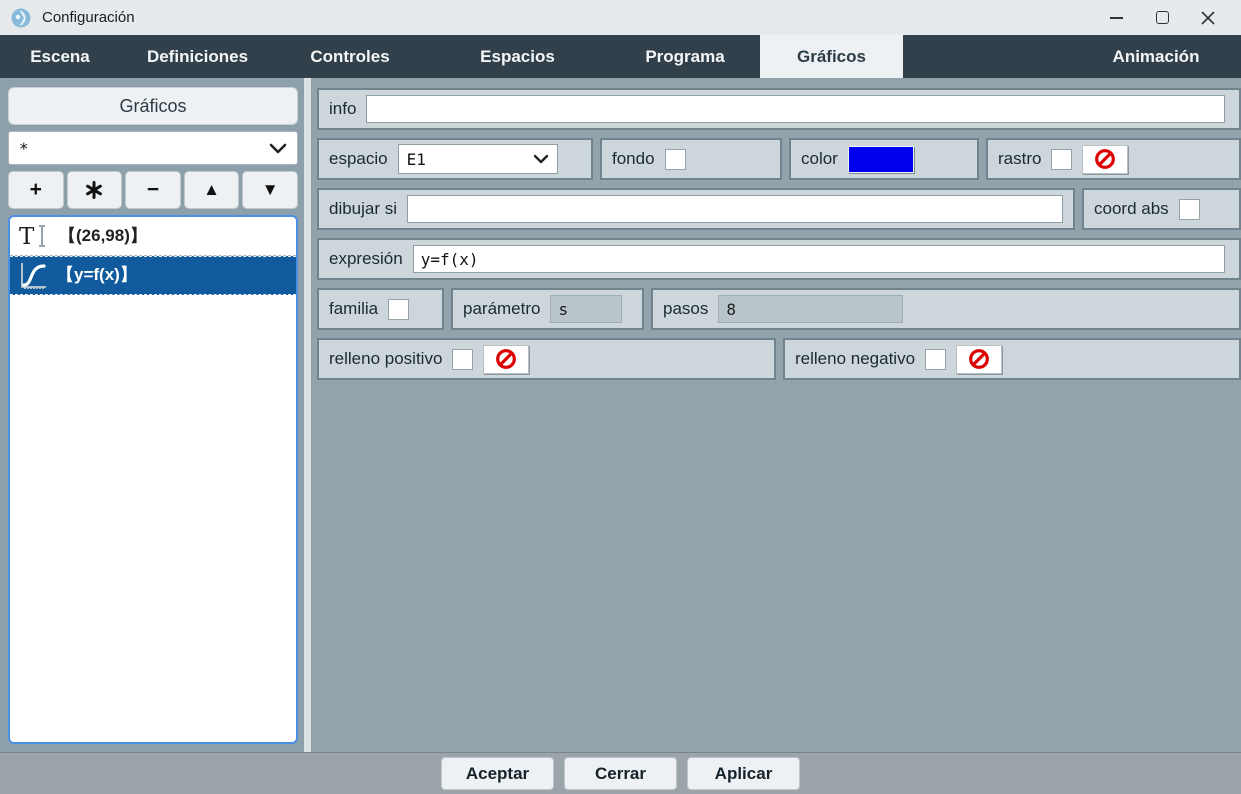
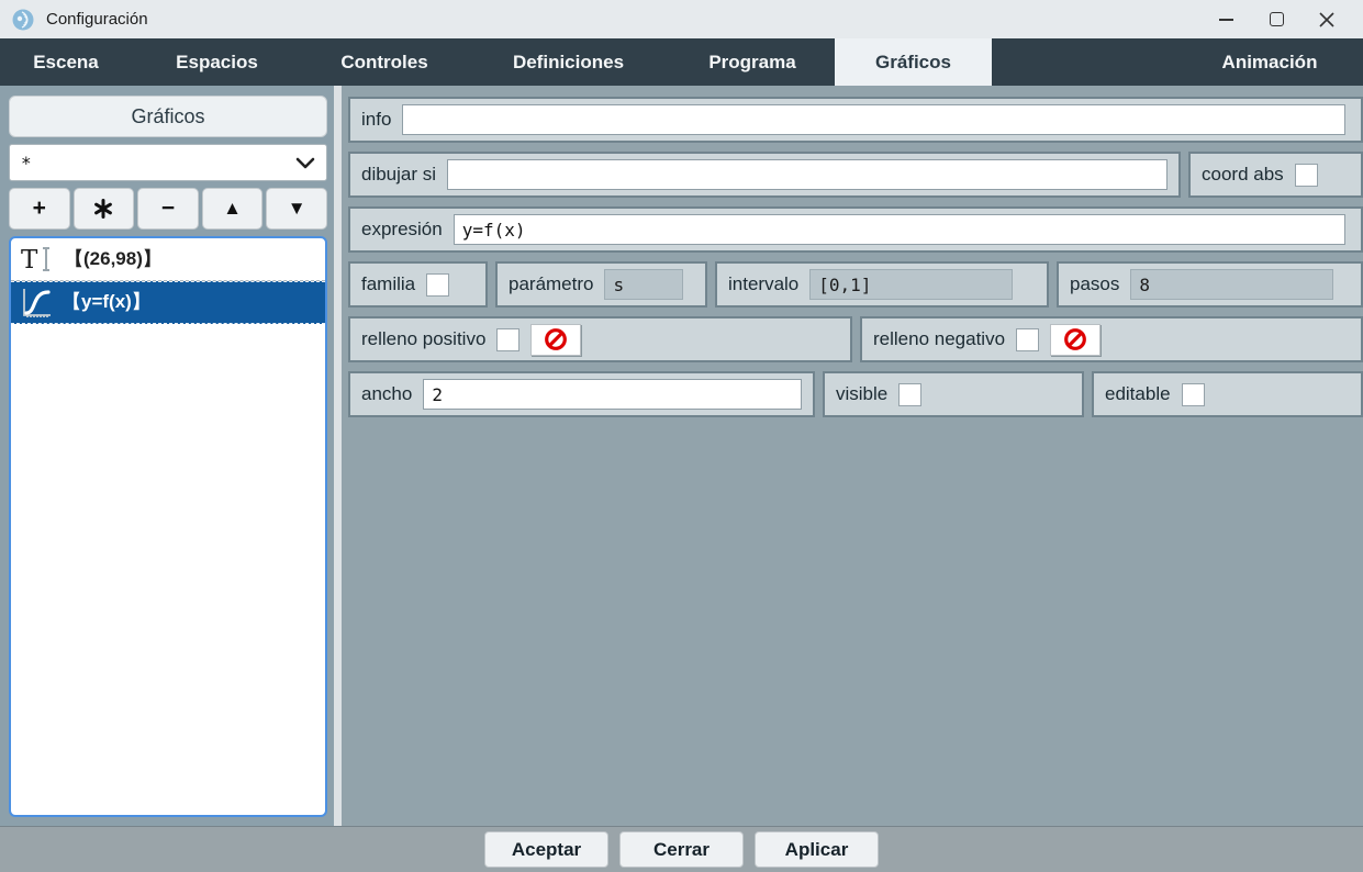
  Configuración
  Escena
- Definiciones
+ Espacios
  Controles
- Espacios
+ Definiciones
  Programa
  Gráficos
  Animación
  Gráficos
  *
  +
  −
  ▲
  ▼
  T
  【(26,98)】
  【y=f(x)】
  info
- espacio
- E1
- fondo
- color
- rastro
  dibujar si
  coord abs
  expresión
  y=f(x)
  familia
  parámetro
  s
+ intervalo
+ [0,1]
  pasos
  8
  relleno positivo
  relleno negativo
+ ancho
+ 2
+ visible
+ editable
  Aceptar
  Cerrar
  Aplicar
